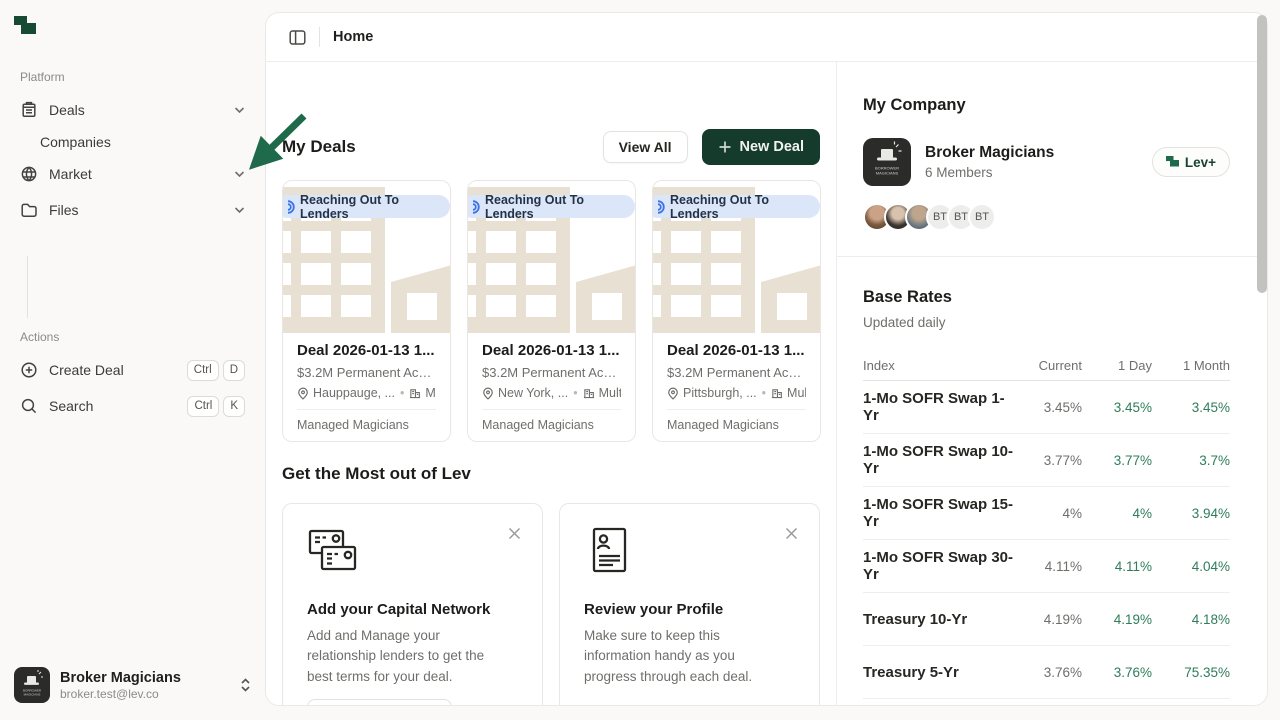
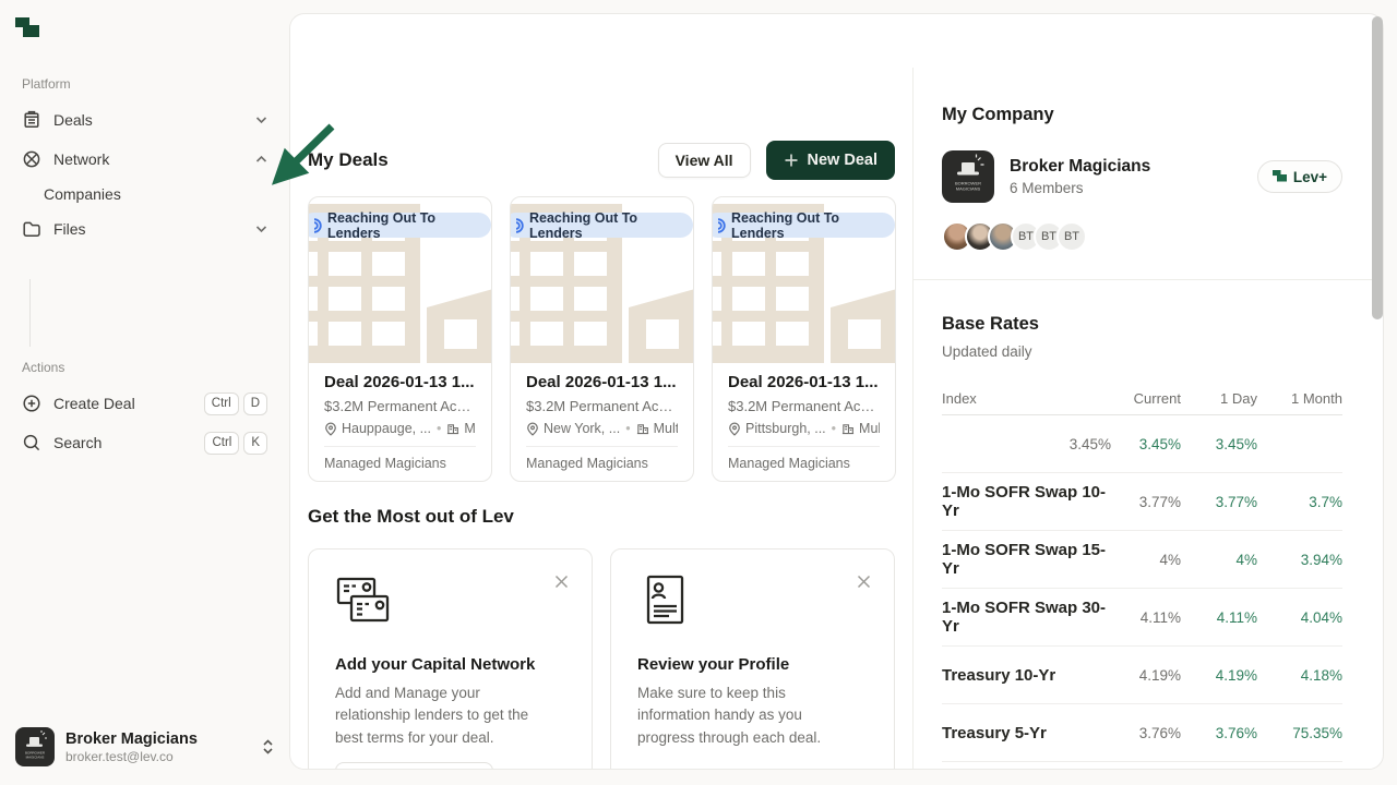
  Platform
  Deals
+ Network
  Companies
- Market
  Files
  Actions
  Create Deal
  Ctrl
  D
  Search
  Ctrl
  K
  Broker Magicians
  broker.test@lev.co
- Home
  My Deals
  View All
  New Deal
  Reaching Out To Lenders
  Deal 2026-01-13 1...
  $3.2M Permanent Acq...
  Hauppauge, ...
  •
  Managed Magicians
  Reaching Out To Lenders
  Deal 2026-01-13 1...
  $3.2M Permanent Acq...
  New York, ...
  •
  Managed Magicians
  Reaching Out To Lenders
  Deal 2026-01-13 1...
  $3.2M Permanent Acq...
  Pittsburgh, ...
  •
  Managed Magicians
  Get the Most out of Lev
  Add your Capital Network
  Add and Manage your relationship lenders to get the best terms for your deal.
  Review your Profile
  Make sure to keep this information handy as you progress through each deal.
  My Company
  Broker Magicians
  6 Members
  Lev+
  BT
  BT
  BT
  Base Rates
  Updated daily
  Index
  Current
  1 Day
  1 Month
- 1-Mo SOFR Swap 1-Yr
  3.45%
  3.45%
  3.45%
  1-Mo SOFR Swap 10-Yr
  3.77%
  3.77%
  3.7%
  1-Mo SOFR Swap 15-Yr
  4%
  4%
  3.94%
  1-Mo SOFR Swap 30-Yr
  4.11%
  4.11%
  4.04%
  Treasury 10-Yr
  4.19%
  4.19%
  4.18%
  Treasury 5-Yr
  3.76%
  3.76%
  75.35%
